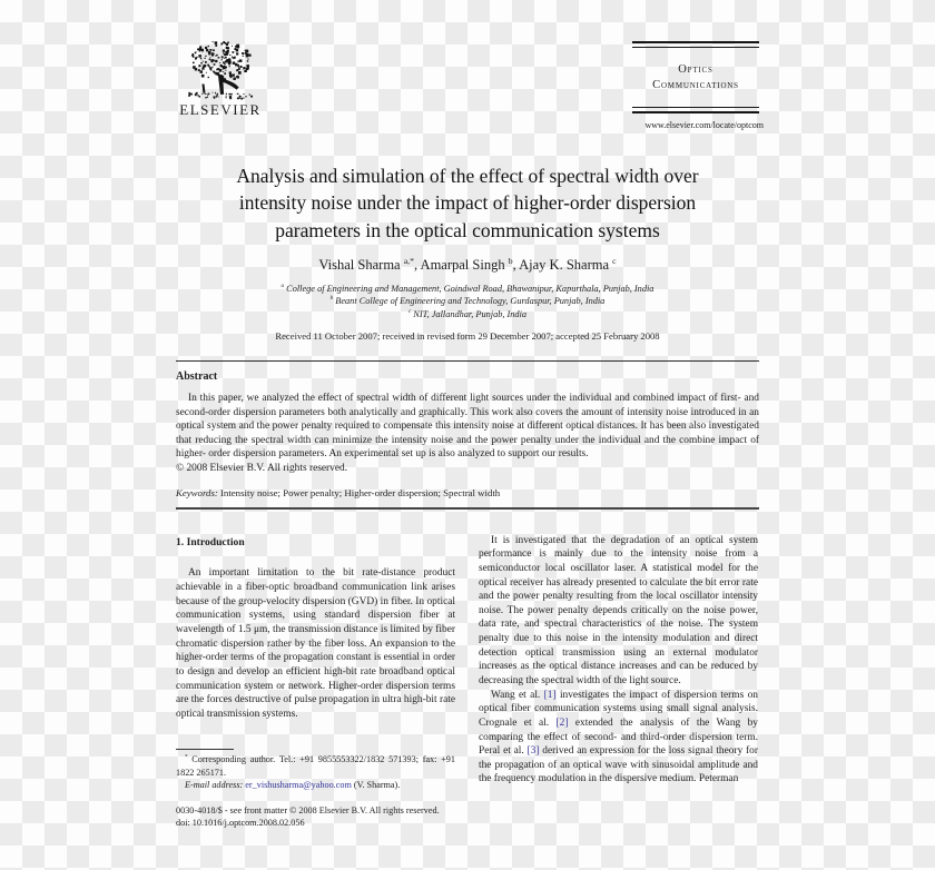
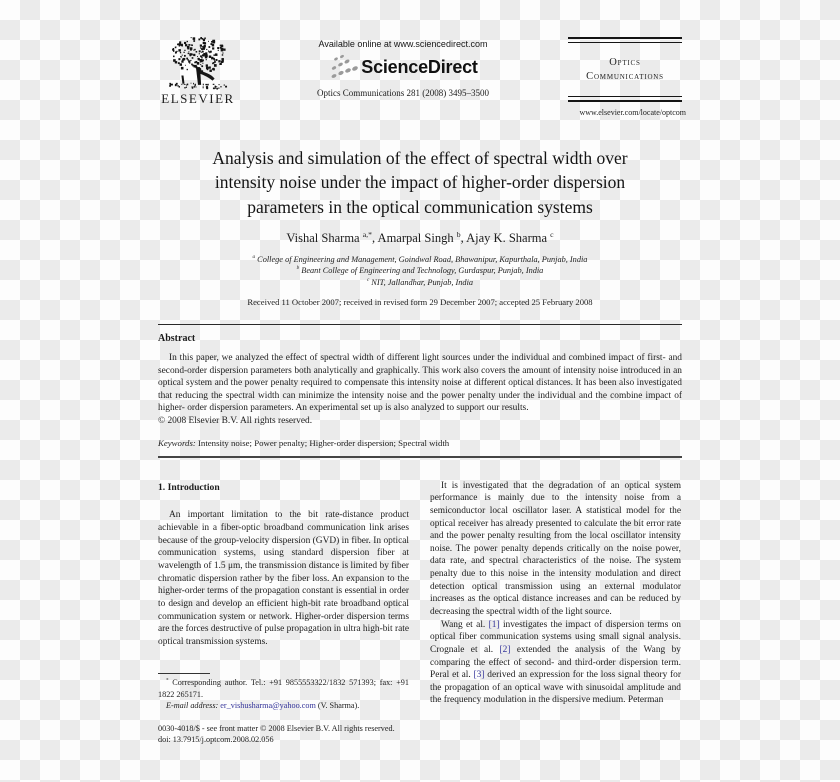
  ELSEVIER
+ Available online at www.sciencedirect.com
+ ScienceDirect
+ Optics Communications 281 (2008) 3495–3500
  Optics
  Communications
  www.elsevier.com/locate/optcom
  Analysis and simulation of the effect of spectral width over
  intensity noise under the impact of higher-order dispersion
  parameters in the optical communication systems
  Vishal Sharma a,*, Amarpal Singh b, Ajay K. Sharma c
  College of Engineering and Management, Goindwal Road, Bhawanipur, Kapurthala, Punjab, India
  Beant College of Engineering and Technology, Gurdaspur, Punjab, India
  NIT, Jallandhar, Punjab, India
  Received 11 October 2007; received in revised form 29 December 2007; accepted 25 February 2008
  Abstract
  In this paper, we analyzed the effect of spectral width of different light sources under the individual and combined impact of first- and second-order dispersion parameters both analytically and graphically. This work also covers the amount of intensity noise introduced in an optical system and the power penalty required to compensate this intensity noise at different optical distances. It has been also investigated that reducing the spectral width can minimize the intensity noise and the power penalty under the individual and the combine impact of higher- order dispersion parameters. An experimental set up is also analyzed to support our results.
  © 2008 Elsevier B.V. All rights reserved.
  Keywords: Intensity noise; Power penalty; Higher-order dispersion; Spectral width
  1. Introduction
  An important limitation to the bit rate-distance product achievable in a fiber-optic broadband communication link arises because of the group-velocity dispersion (GVD) in fiber. In optical communication systems, using standard dispersion fiber at wavelength of 1.5 μm, the transmission distance is limited by fiber chromatic dispersion rather by the fiber loss. An expansion to the higher-order terms of the propagation constant is essential in order to design and develop an efficient high-bit rate broadband optical communication system or network. Higher-order dispersion terms are the forces destructive of pulse propagation in ultra high-bit rate optical transmission systems.
  Corresponding author. Tel.: +91 9855553322/1832 571393; fax: +91 1822 265171.
  E-mail address: er_vishusharma@yahoo.com (V. Sharma).
  0030-4018/$ - see front matter © 2008 Elsevier B.V. All rights reserved.
- doi: 10.1016/j.optcom.2008.02.056
+ doi: 13.7915/j.optcom.2008.02.056
  It is investigated that the degradation of an optical system performance is mainly due to the intensity noise from a semiconductor local oscillator laser. A statistical model for the optical receiver has already presented to calculate the bit error rate and the power penalty resulting from the local oscillator intensity noise. The power penalty depends critically on the noise power, data rate, and spectral characteristics of the noise. The system penalty due to this noise in the intensity modulation and direct detection optical transmission using an external modulator increases as the optical distance increases and can be reduced by decreasing the spectral width of the light source.
  Wang et al. [1] investigates the impact of dispersion terms on optical fiber communication systems using small signal analysis. Crognale et al. [2] extended the analysis of the Wang by comparing the effect of second- and third-order dispersion term. Peral et al. [3] derived an expression for the loss signal theory for the propagation of an optical wave with sinusoidal amplitude and the frequency modulation in the dispersive medium. Peterman
